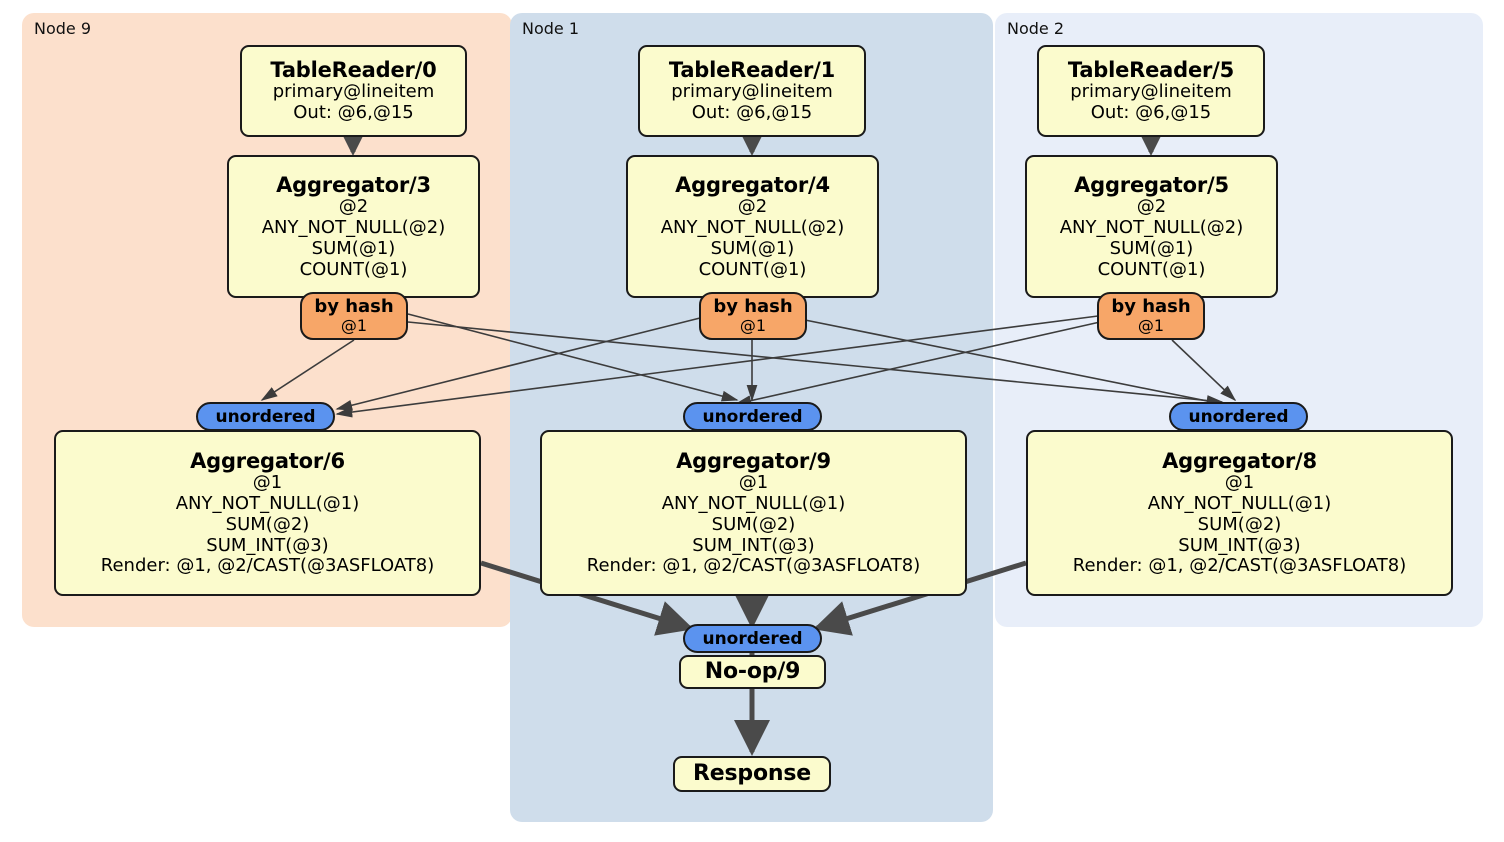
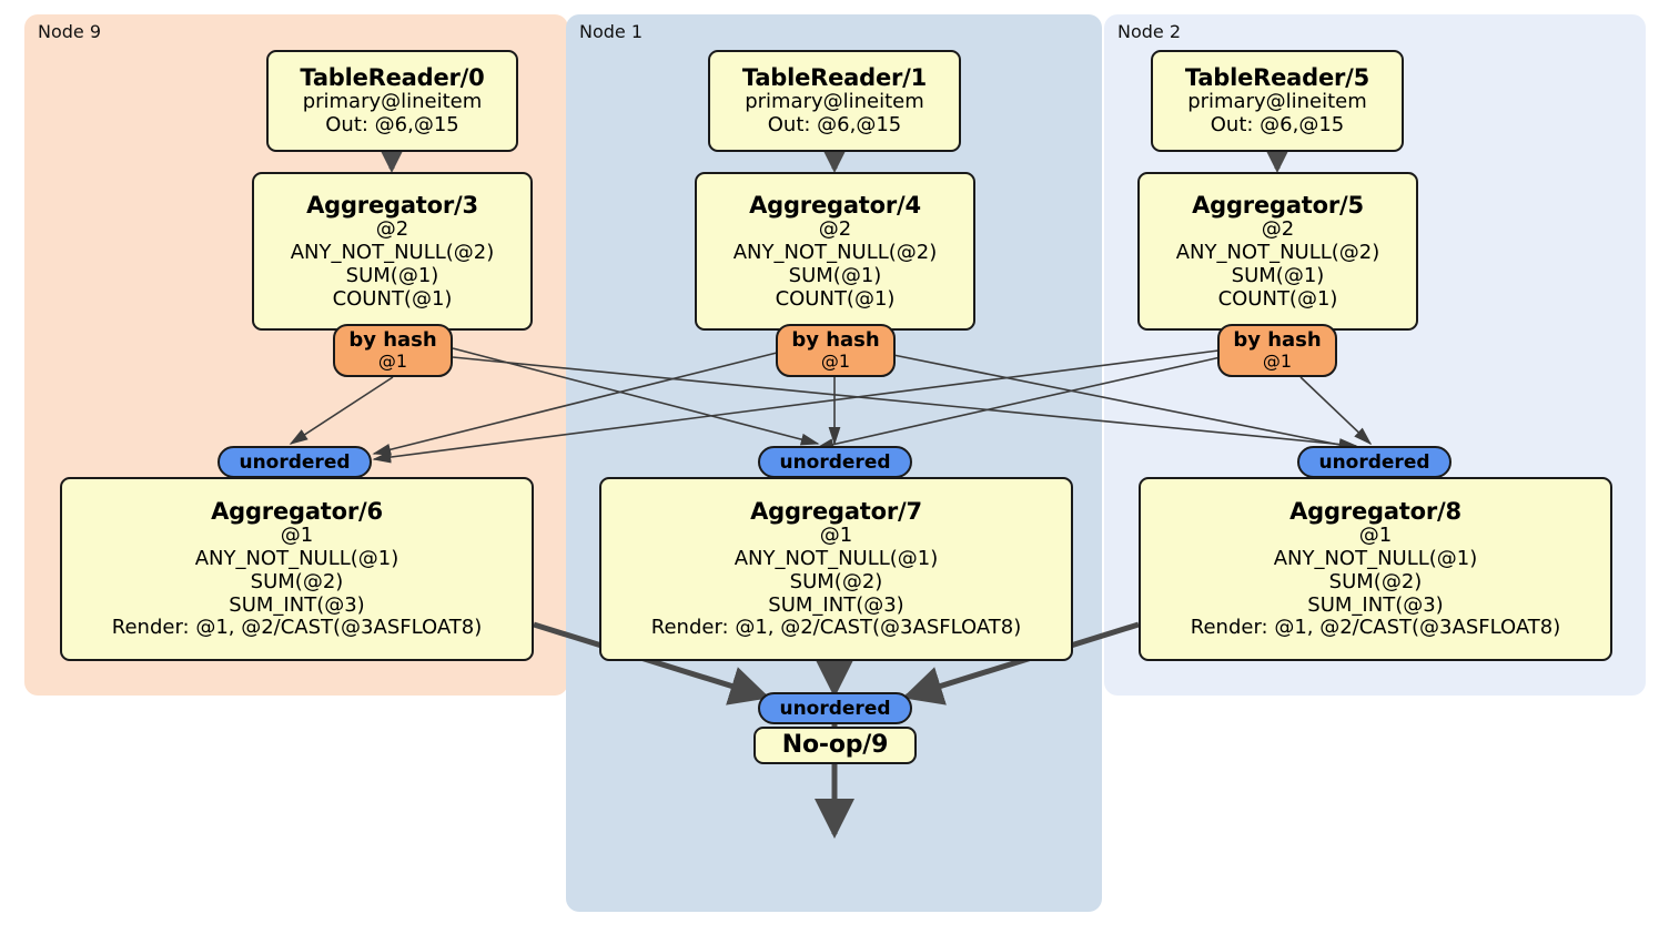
  Node 9
  Node 1
  Node 2
  TableReader/0
  primary@lineitem
  Out: @6,@15
  TableReader/1
  primary@lineitem
  Out: @6,@15
  TableReader/5
  primary@lineitem
  Out: @6,@15
  Aggregator/3
  @2
  ANY_NOT_NULL(@2)
  SUM(@1)
  COUNT(@1)
  Aggregator/4
  @2
  ANY_NOT_NULL(@2)
  SUM(@1)
  COUNT(@1)
  Aggregator/5
  @2
  ANY_NOT_NULL(@2)
  SUM(@1)
  COUNT(@1)
  by hash
  @1
  by hash
  @1
  by hash
  @1
  unordered
  unordered
  unordered
  Aggregator/6
  @1
  ANY_NOT_NULL(@1)
  SUM(@2)
  SUM_INT(@3)
  Render: @1, @2/CAST(@3ASFLOAT8)
- Aggregator/9
+ Aggregator/7
  @1
  ANY_NOT_NULL(@1)
  SUM(@2)
  SUM_INT(@3)
  Render: @1, @2/CAST(@3ASFLOAT8)
  Aggregator/8
  @1
  ANY_NOT_NULL(@1)
  SUM(@2)
  SUM_INT(@3)
  Render: @1, @2/CAST(@3ASFLOAT8)
  unordered
  No-op/9
- Response
